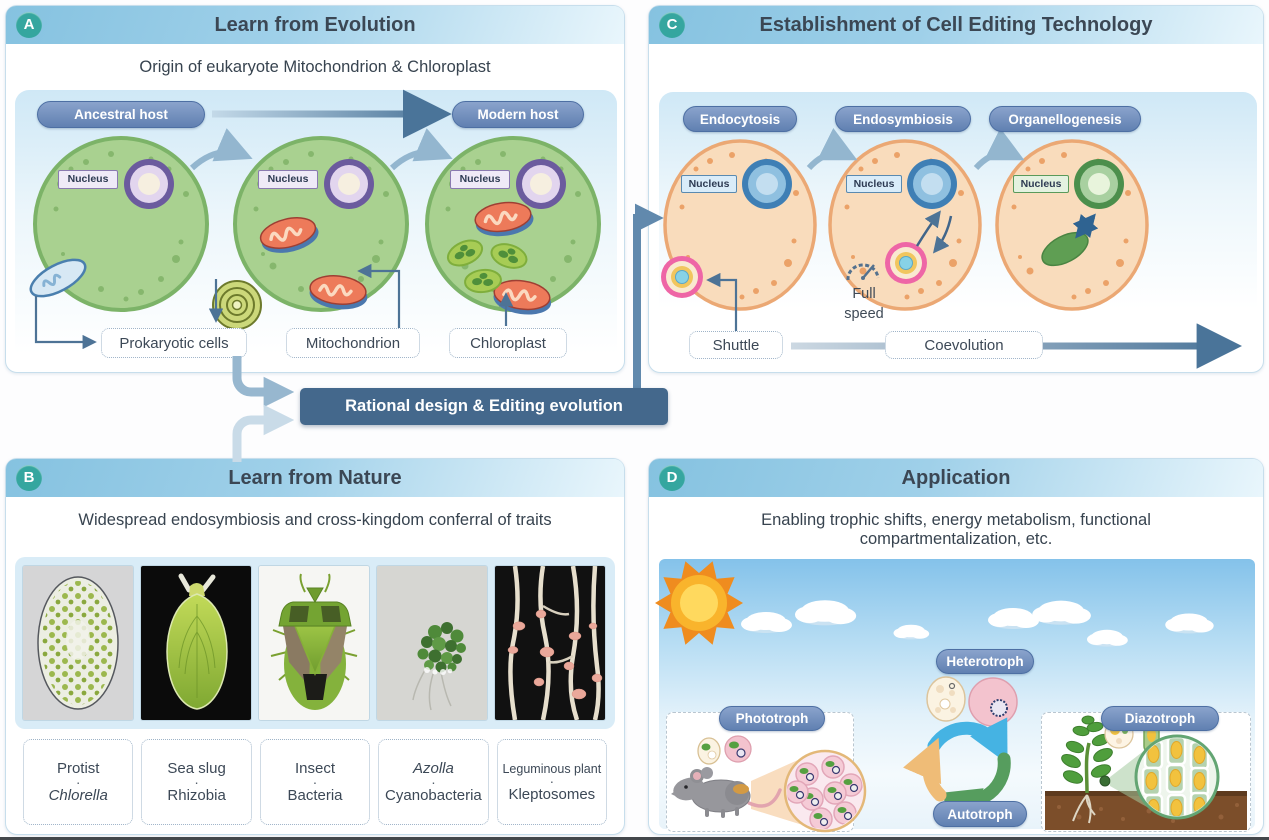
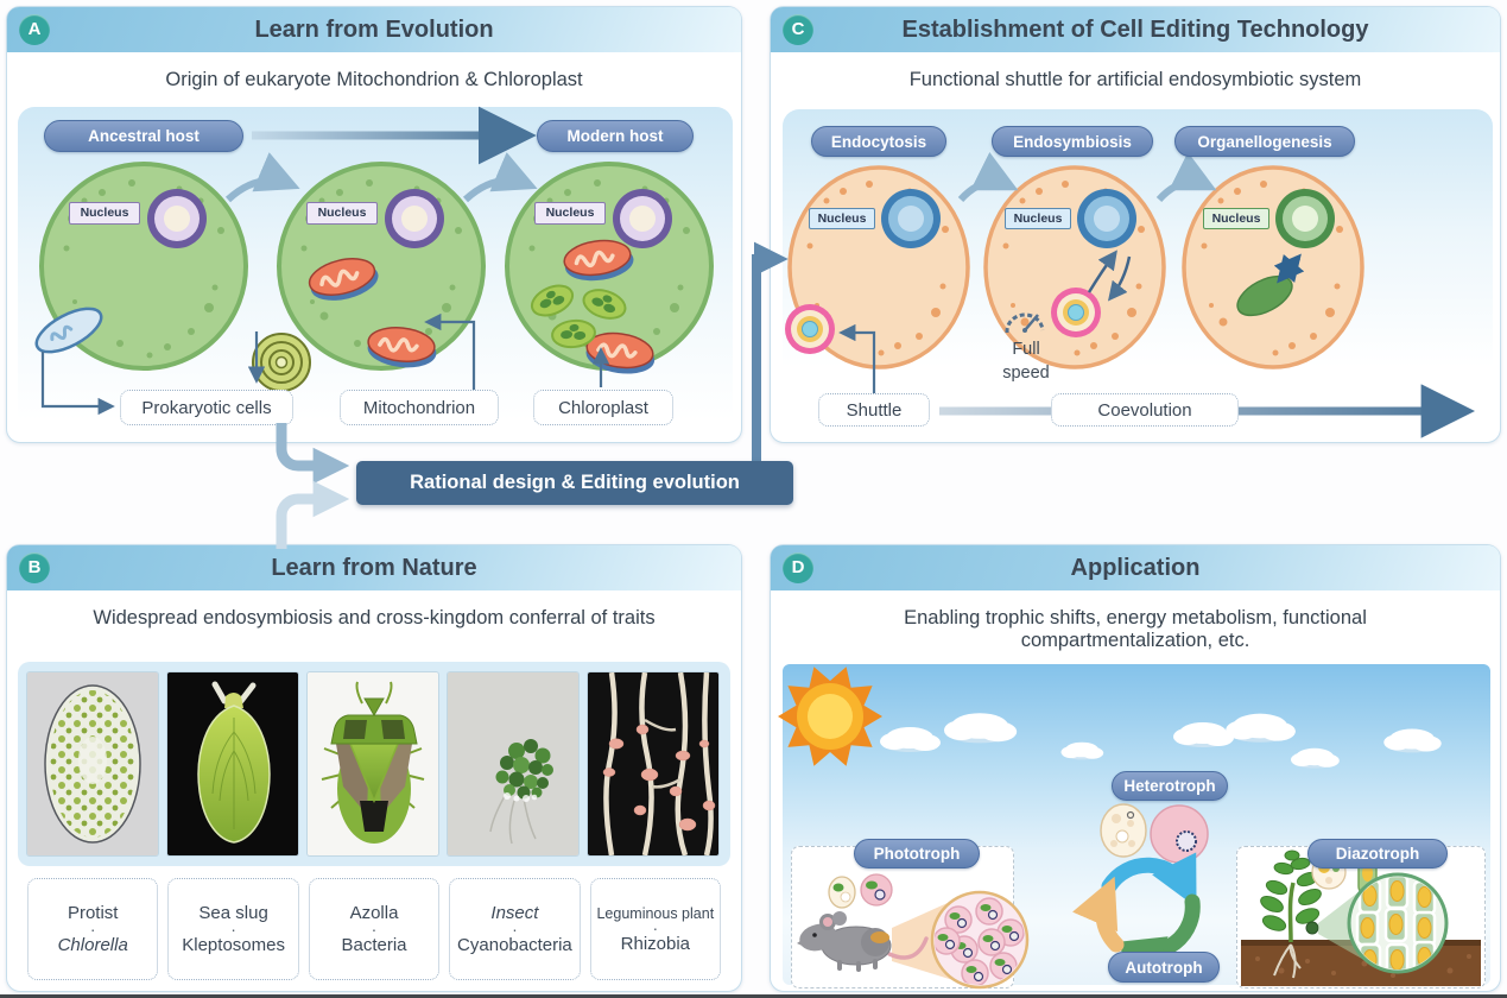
  A
  Learn from Evolution
  Origin of eukaryote Mitochondrion & Chloroplast
  Ancestral host
  Modern host
  Nucleus
  Nucleus
  Nucleus
  Prokaryotic cells
  Mitochondrion
  Chloroplast
  C
  Establishment of Cell Editing Technology
+ Functional shuttle for artificial endosymbiotic system
  Endocytosis
  Endosymbiosis
  Organellogenesis
  Nucleus
  Nucleus
  Nucleus
  Full speed
  Shuttle
  Coevolution
  B
  Learn from Nature
  Widespread endosymbiosis and cross-kingdom conferral of traits
  Protist
  ·
  Chlorella
  Sea slug
  ·
- Rhizobia
+ Kleptosomes
- Insect
+ Azolla
  ·
  Bacteria
- Azolla
+ Insect
  ·
  Cyanobacteria
  Leguminous plant
  ·
- Kleptosomes
+ Rhizobia
  D
  Application
  Enabling trophic shifts, energy metabolism, functional compartmentalization, etc.
  Heterotroph
  Autotroph
  Phototroph
  Diazotroph
  Rational design & Editing evolution
